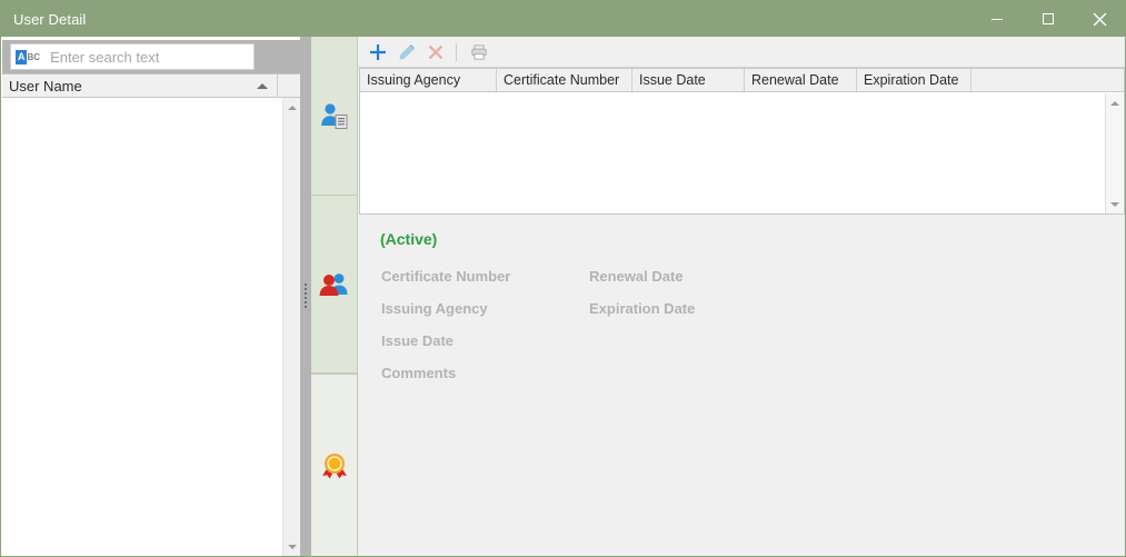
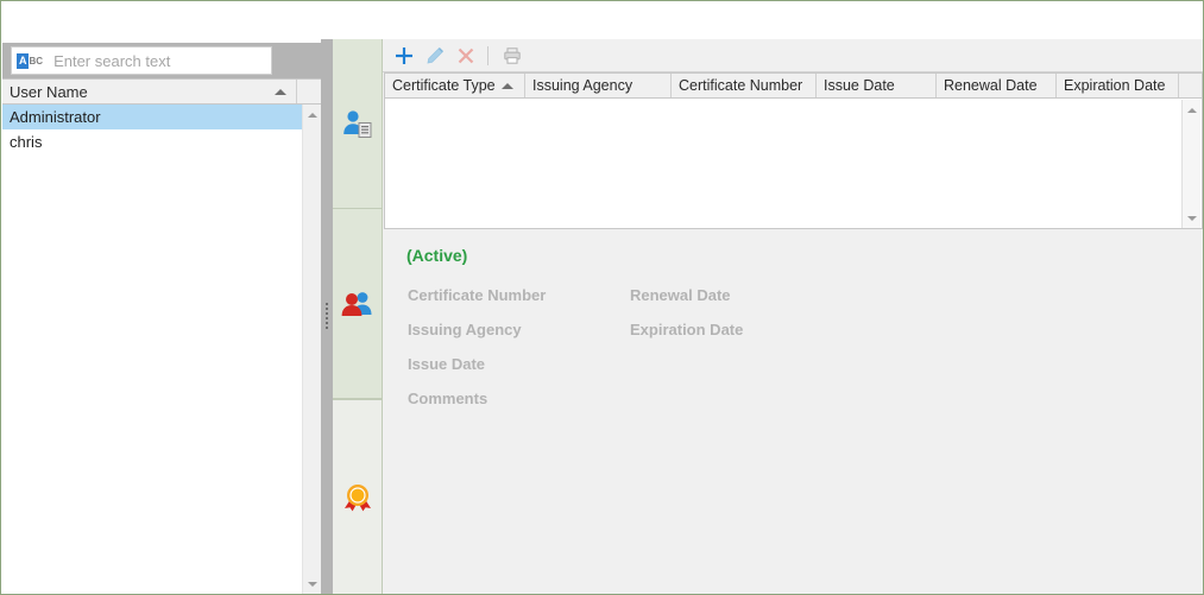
- User Detail
  A
  BC
  Enter search text
  User Name
+ Administrator
+ chris
+ Certificate Type
  Issuing Agency
  Certificate Number
  Issue Date
  Renewal Date
  Expiration Date
  (Active)
  Certificate Number
  Issuing Agency
  Issue Date
  Comments
  Renewal Date
  Expiration Date
